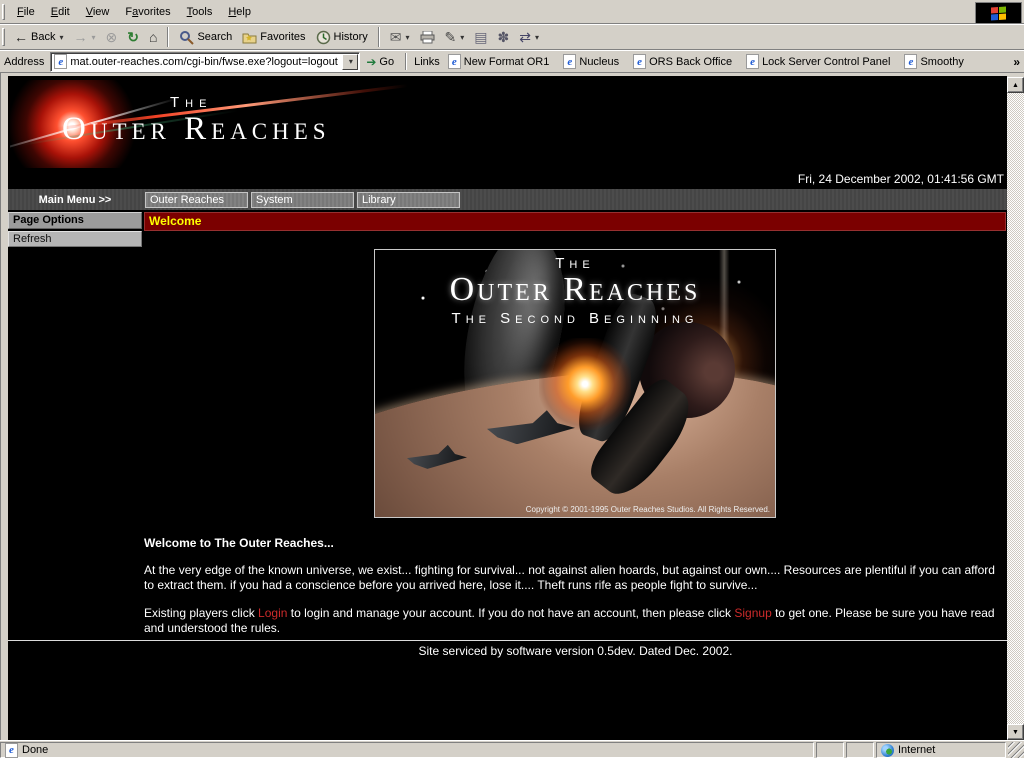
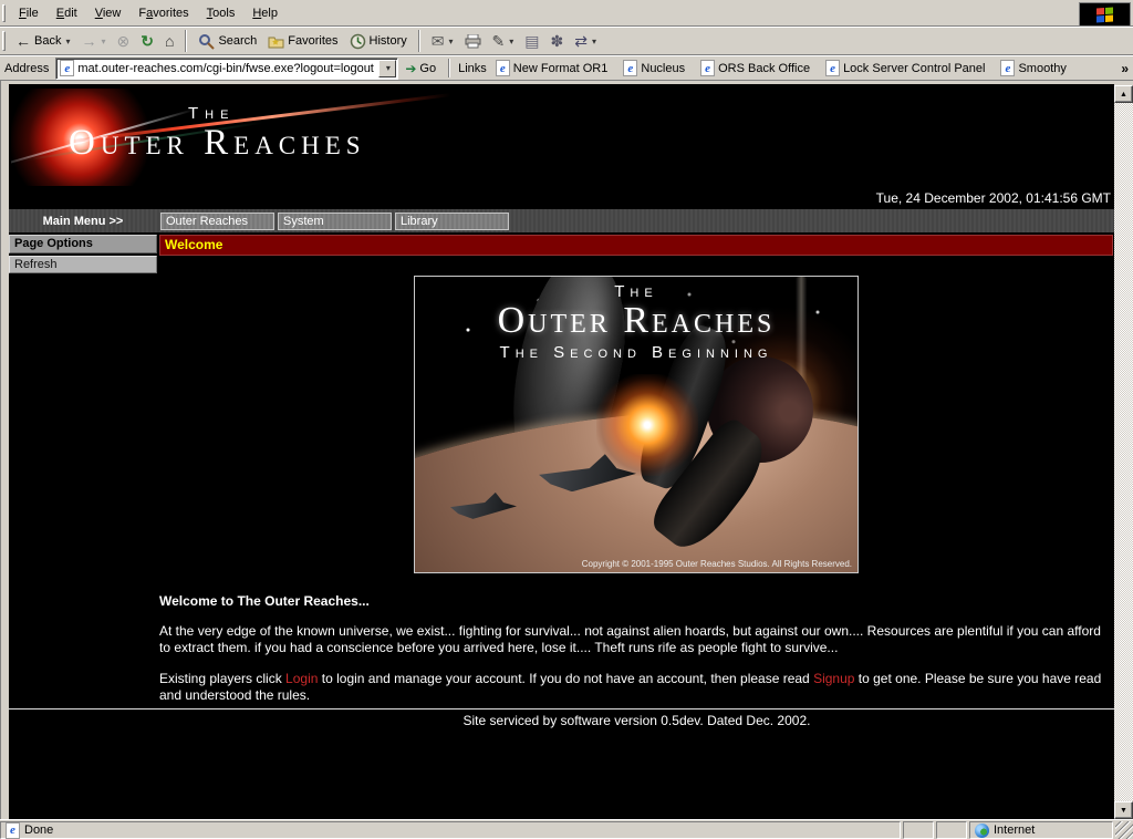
  File
  Edit
  View
  Favorites
  Tools
  Help
  ←
  Back
  ▾
  →
  ▾
  ⊗
  ↻
  ⌂
  Search
  Favorites
  History
  ✉
  ▾
  ✎
  ▾
  ▤
  ✽
  ⇄
  ▾
  Address
  e
  mat.outer-reaches.com/cgi-bin/fwse.exe?logout=logout
  ▾
  ➔
  Go
  Links
  e
  New Format OR1
  e
  Nucleus
  e
  ORS Back Office
  e
  Lock Server Control Panel
  e
  Smoothy
  »
  The
  Outer Reaches
- Fri, 24 December 2002, 01:41:56 GMT
+ Tue, 24 December 2002, 01:41:56 GMT
  Main Menu >>
  Outer Reaches
  System
  Library
  Page Options
  Refresh
  Welcome
  The
  Outer Reaches
  The Second Beginning
  Copyright © 2001-1995 Outer Reaches Studios. All Rights Reserved.
  Welcome to The Outer Reaches...
  At the very edge of the known universe, we exist... fighting for survival... not against alien hoards, but against our own.... Resources are plentiful if you can afford to extract them. if you had a conscience before you arrived here, lose it.... Theft runs rife as people fight to survive...
- Existing players click Login to login and manage your account. If you do not have an account, then please click Signup to get one. Please be sure you have read and understood the rules.
+ Existing players click Login to login and manage your account. If you do not have an account, then please read Signup to get one. Please be sure you have read and understood the rules.
  Site serviced by software version 0.5dev. Dated Dec. 2002.
  e
  Done
  Internet
